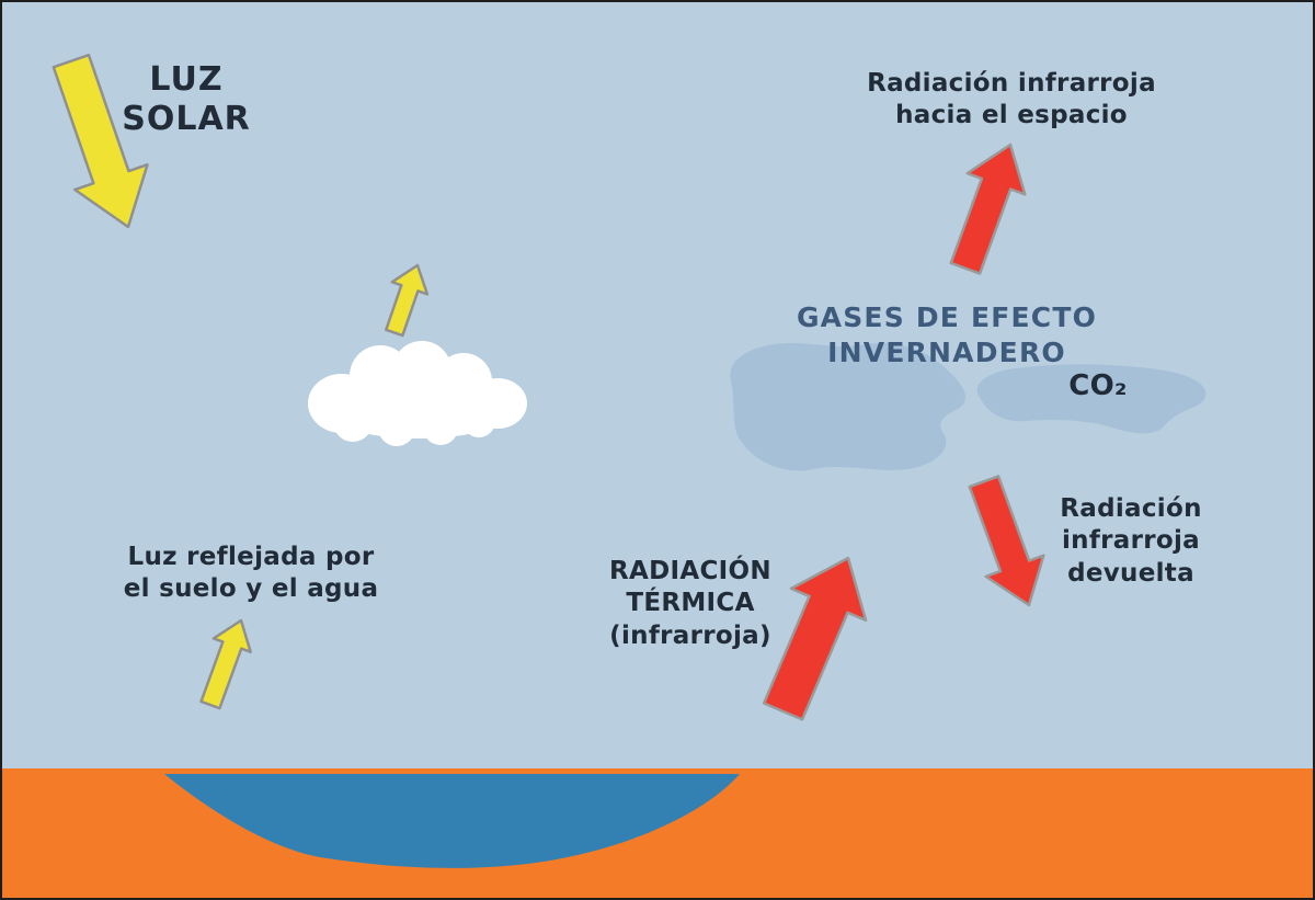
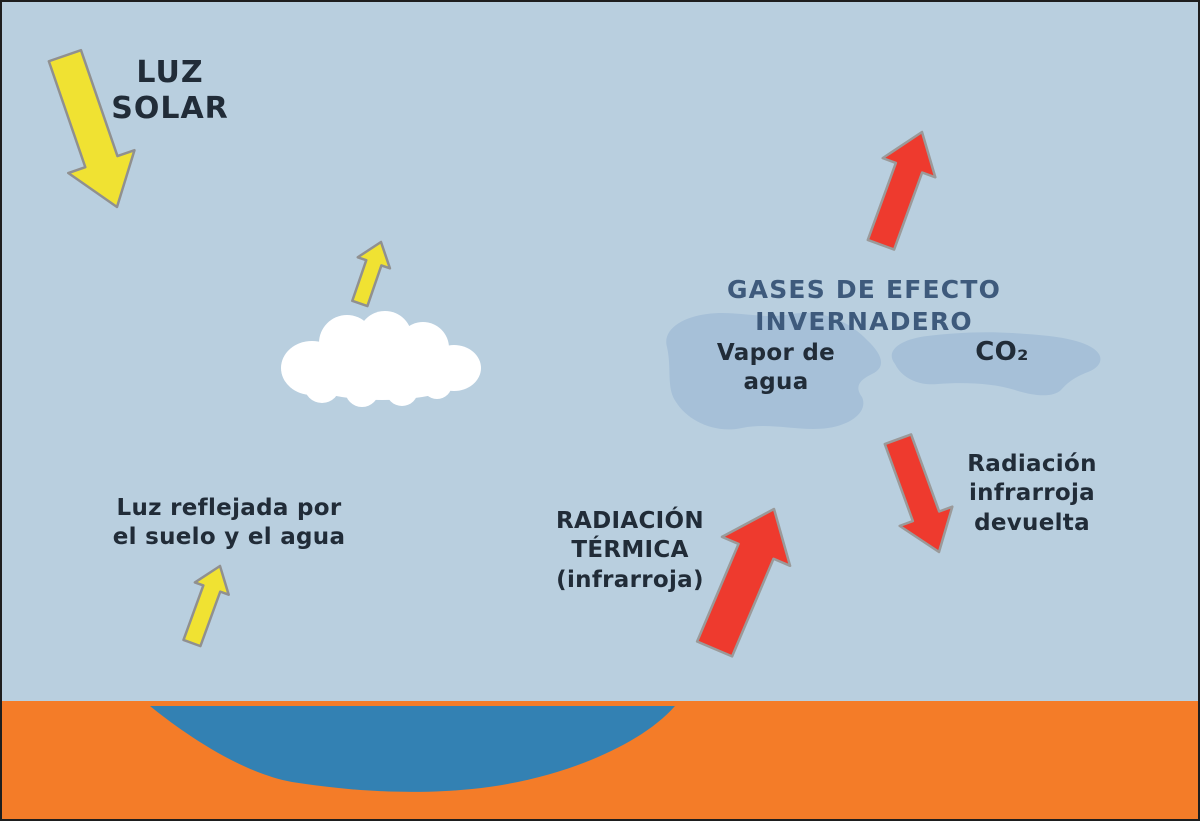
  LUZ
  SOLAR
- Radiación infrarroja
- hacia el espacio
  GASES DE EFECTO INVERNADERO
+ Vapor de
+ agua
  CO₂
  Radiación
  infrarroja
  devuelta
  RADIACIÓN
  TÉRMICA
  (infrarroja)
  Luz reflejada por
  el suelo y el agua
